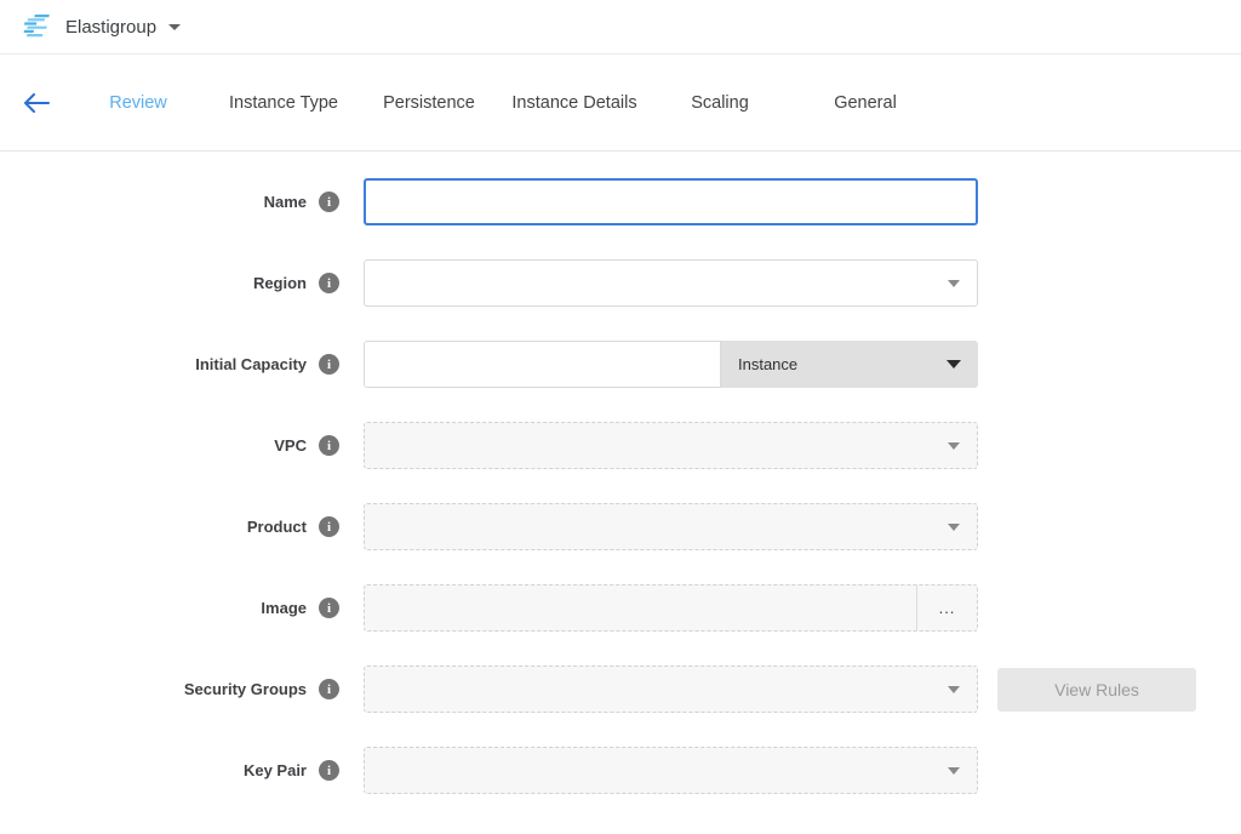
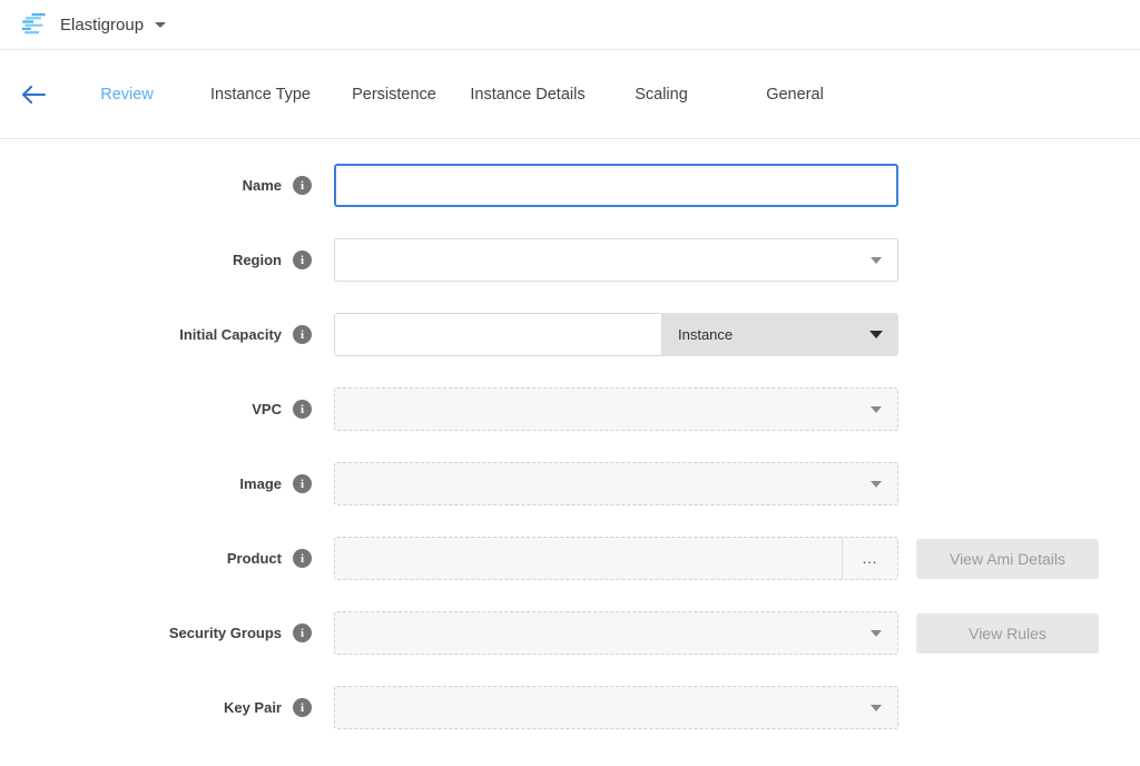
  Elastigroup
  Review
  Instance Type
  Persistence
  Instance Details
  Scaling
  General
  Name
  i
  Region
  i
  Initial Capacity
  i
  Instance
  VPC
  i
- Product
+ Image
  i
- Image
+ Product
  i
  ...
+ View Ami Details
  Security Groups
  i
  View Rules
  Key Pair
  i
